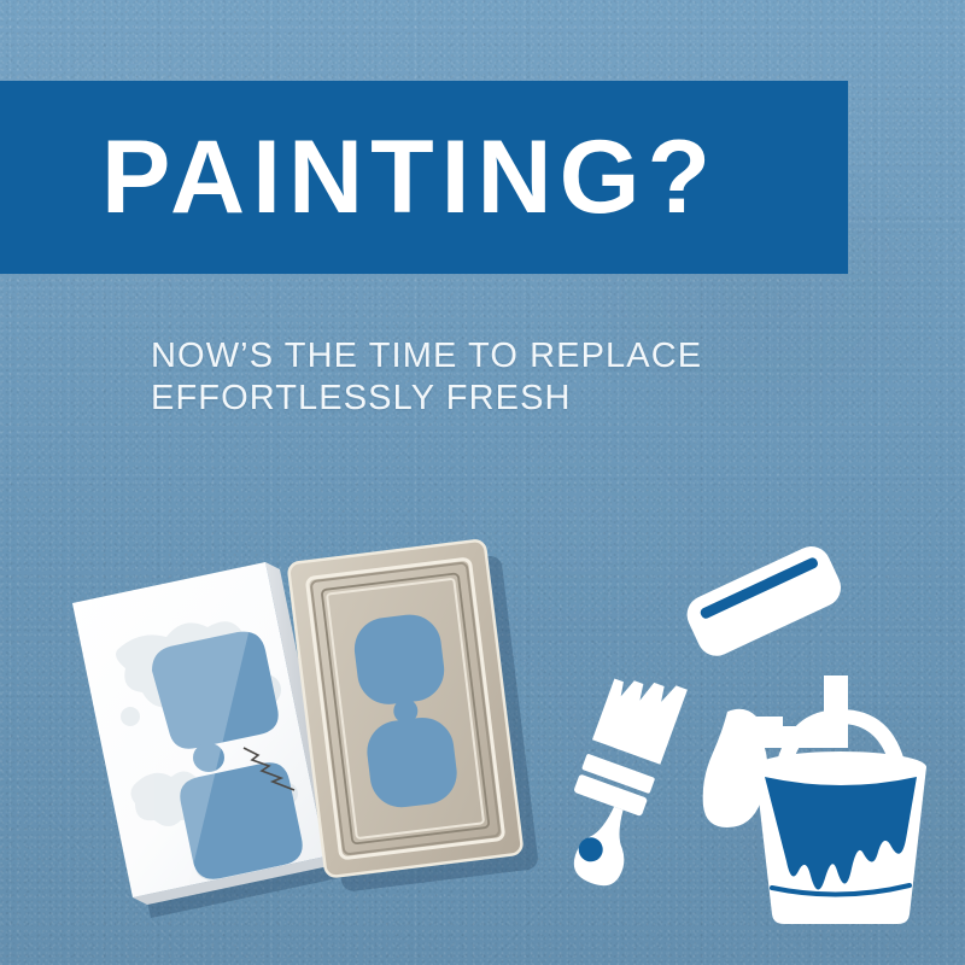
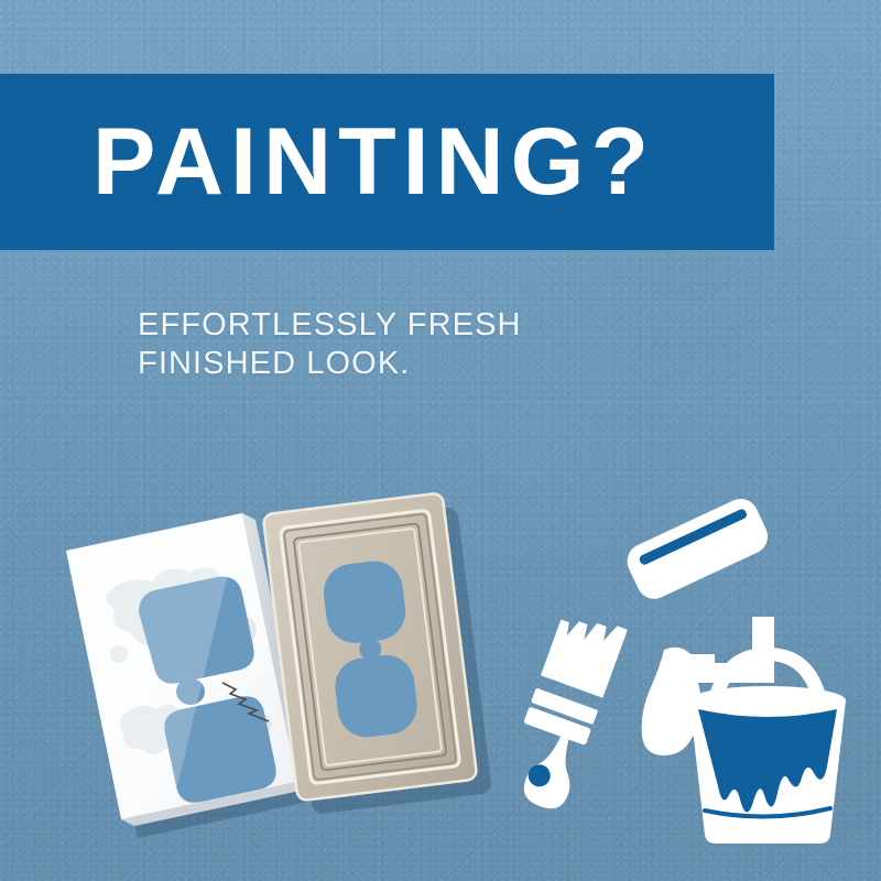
  PAINTING?
- NOW’S THE TIME TO REPLACE
  EFFORTLESSLY FRESH
+ FINISHED LOOK.
